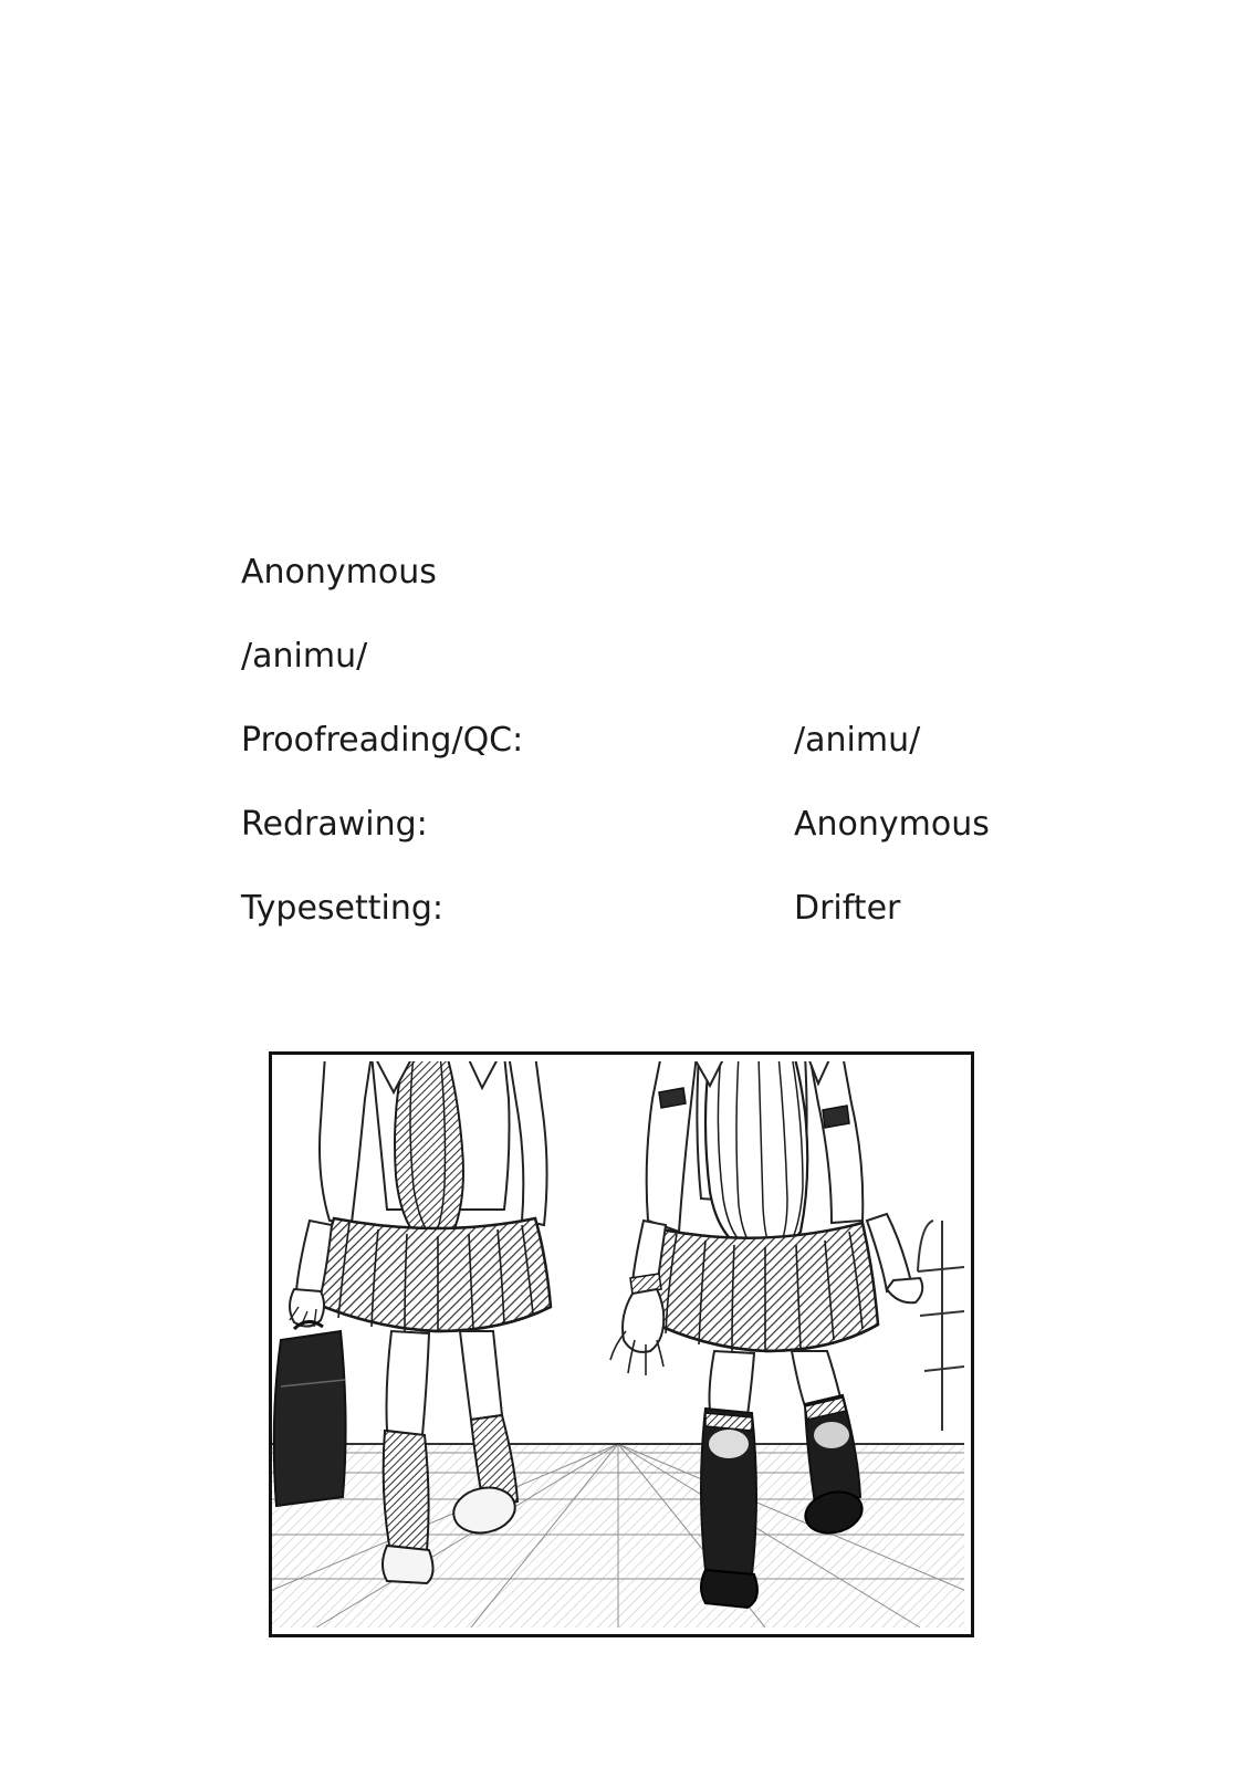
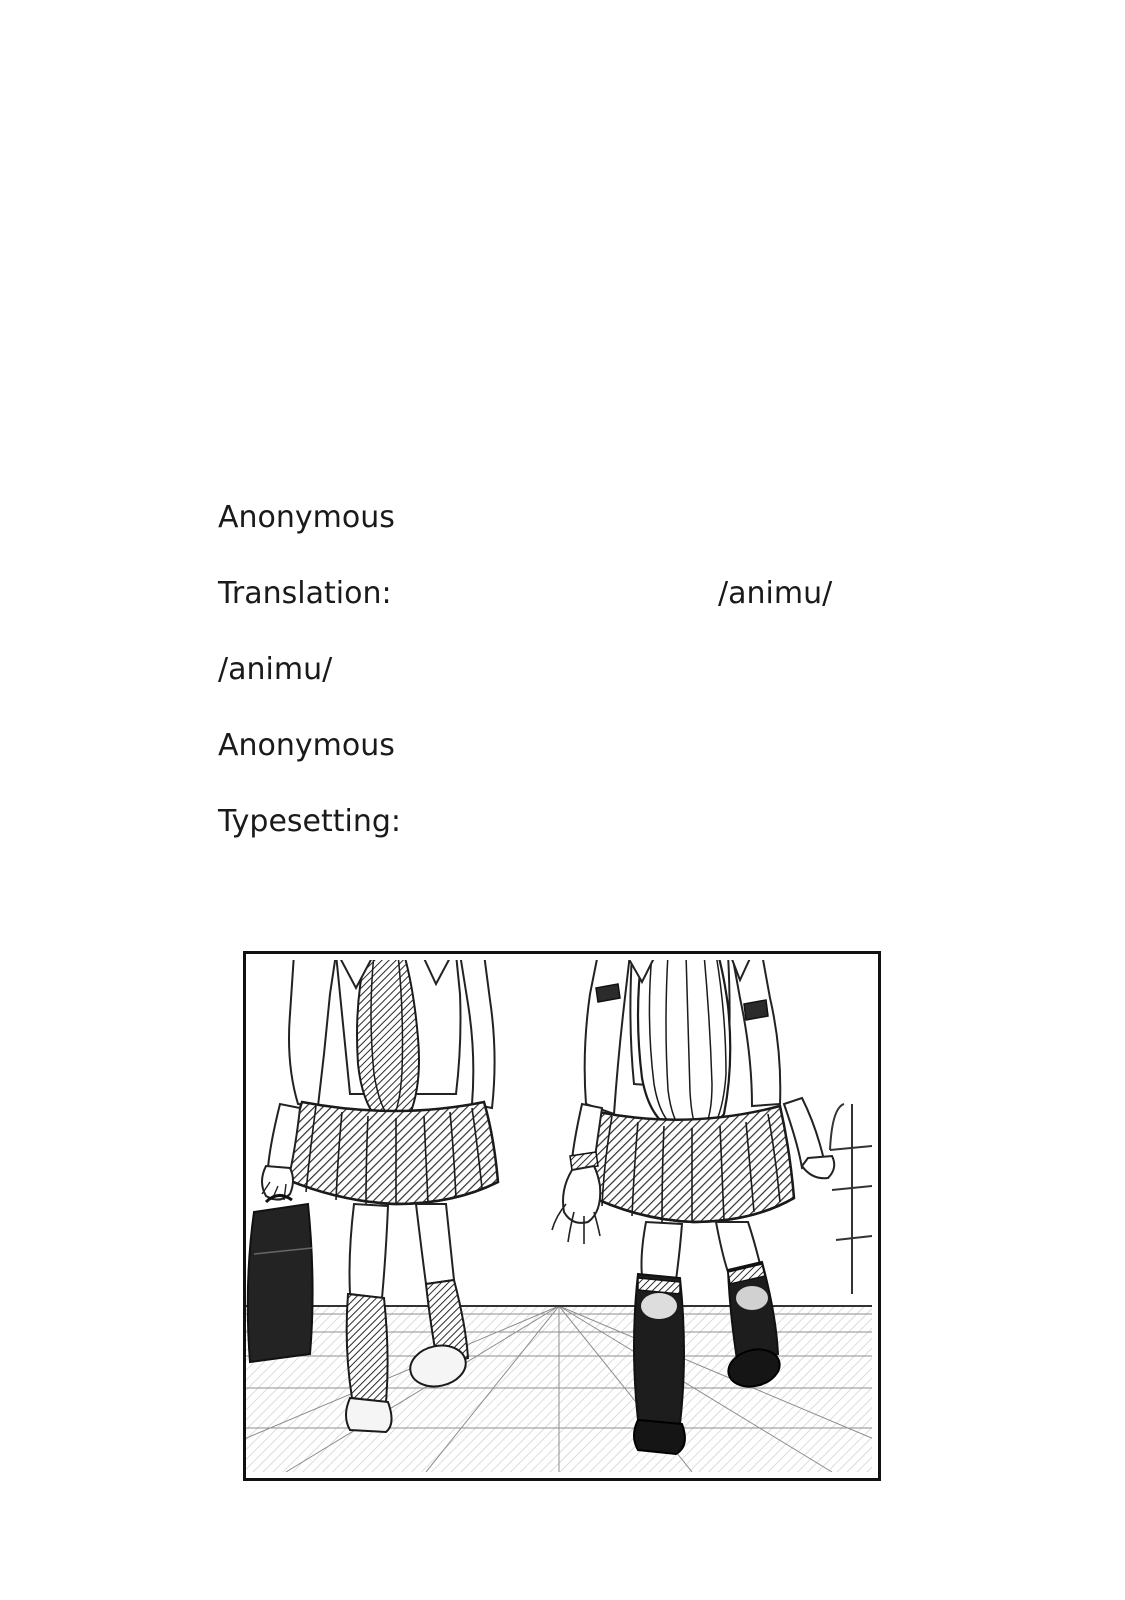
  Anonymous
+ Translation:
  /animu/
- Proofreading/QC:
  /animu/
- Redrawing:
  Anonymous
  Typesetting:
- Drifter
